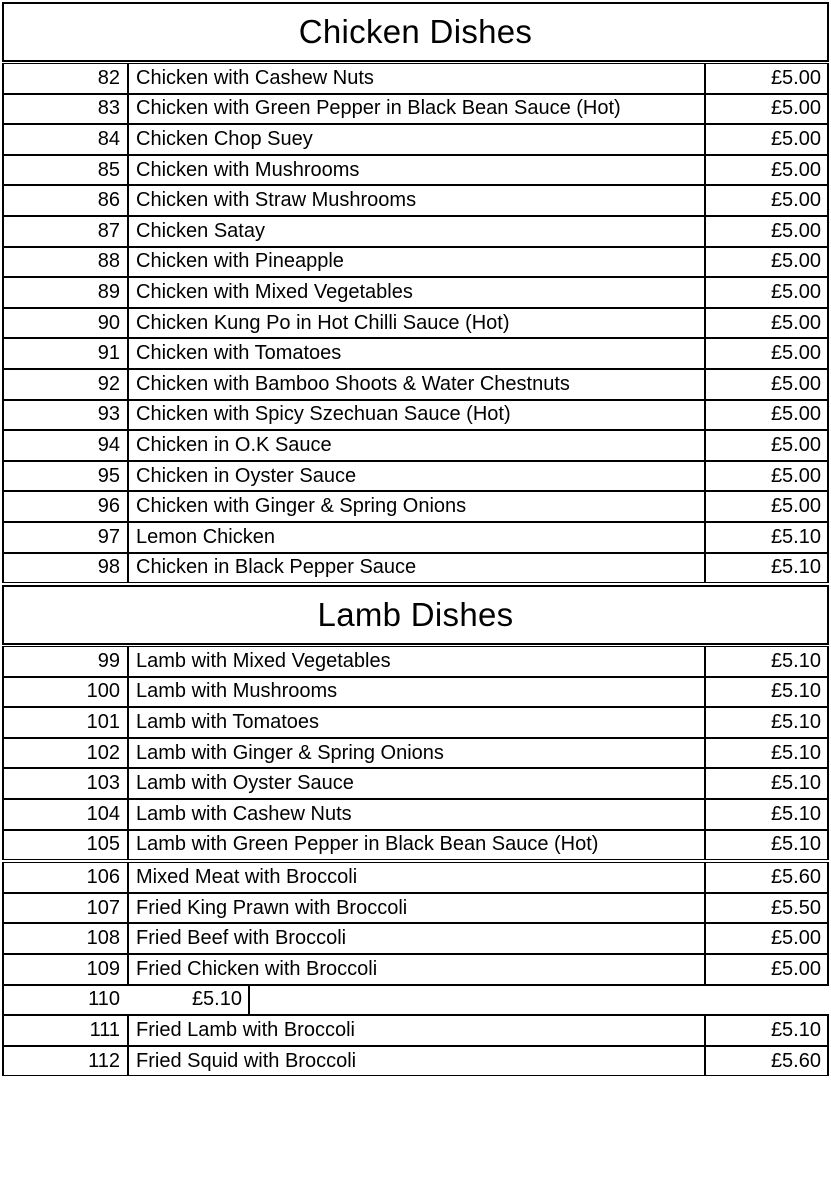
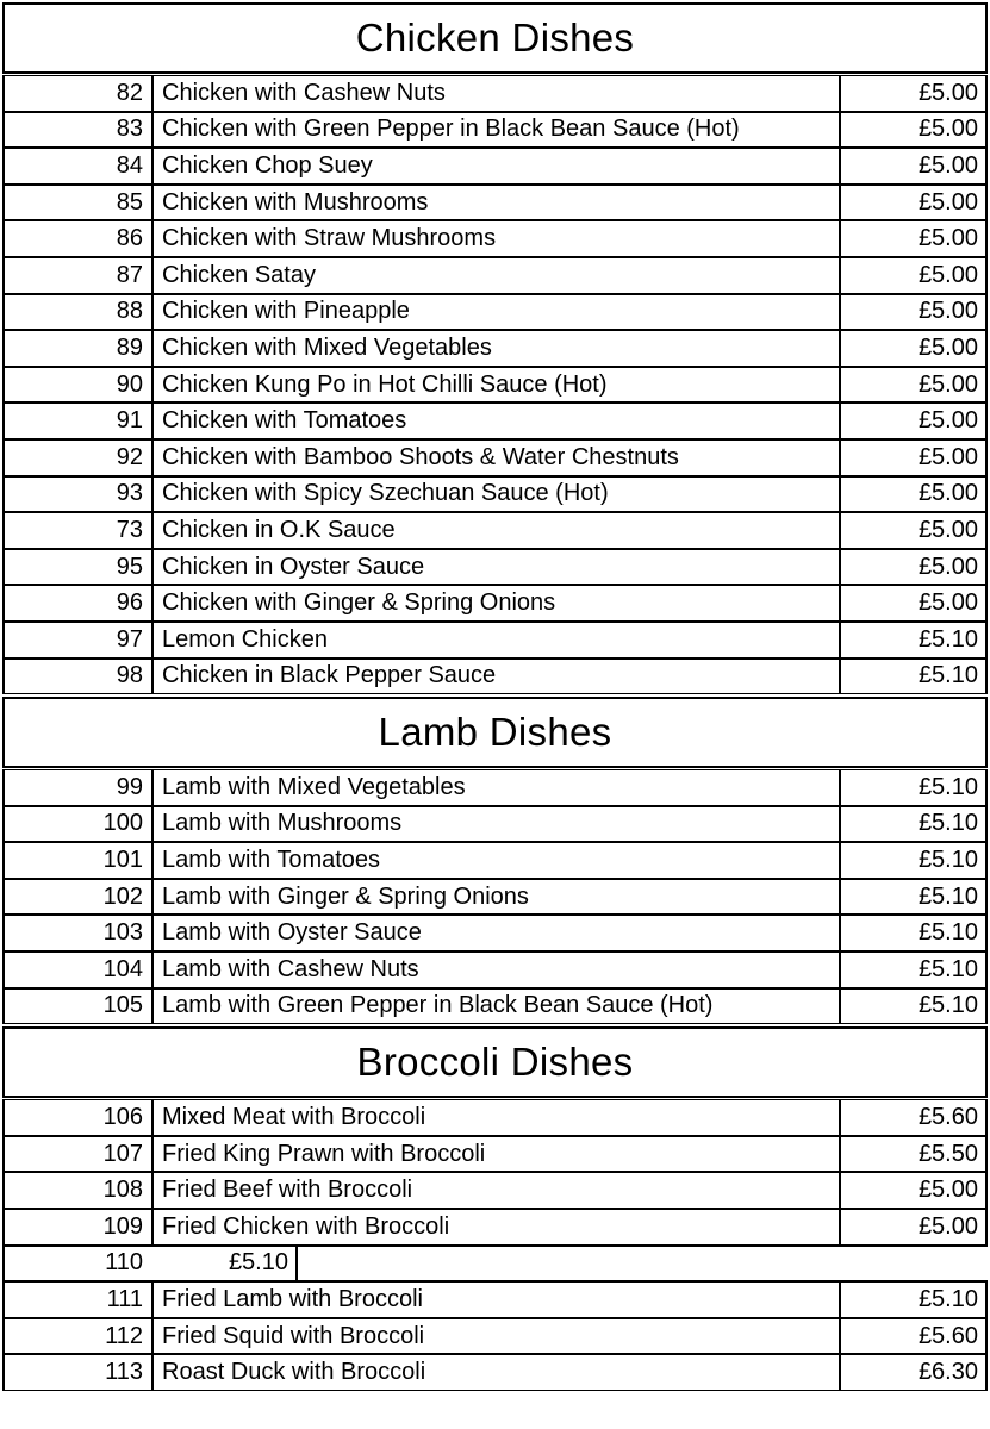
  Chicken Dishes
  82
  Chicken with Cashew Nuts
  £5.00
  83
  Chicken with Green Pepper in Black Bean Sauce (Hot)
  £5.00
  84
  Chicken Chop Suey
  £5.00
  85
  Chicken with Mushrooms
  £5.00
  86
  Chicken with Straw Mushrooms
  £5.00
  87
  Chicken Satay
  £5.00
  88
  Chicken with Pineapple
  £5.00
  89
  Chicken with Mixed Vegetables
  £5.00
  90
  Chicken Kung Po in Hot Chilli Sauce (Hot)
  £5.00
  91
  Chicken with Tomatoes
  £5.00
  92
  Chicken with Bamboo Shoots & Water Chestnuts
  £5.00
  93
  Chicken with Spicy Szechuan Sauce (Hot)
  £5.00
- 94
+ 73
  Chicken in O.K Sauce
  £5.00
  95
  Chicken in Oyster Sauce
  £5.00
  96
  Chicken with Ginger & Spring Onions
  £5.00
  97
  Lemon Chicken
  £5.10
  98
  Chicken in Black Pepper Sauce
  £5.10
  Lamb Dishes
  99
  Lamb with Mixed Vegetables
  £5.10
  100
  Lamb with Mushrooms
  £5.10
  101
  Lamb with Tomatoes
  £5.10
  102
  Lamb with Ginger & Spring Onions
  £5.10
  103
  Lamb with Oyster Sauce
  £5.10
  104
  Lamb with Cashew Nuts
  £5.10
  105
  Lamb with Green Pepper in Black Bean Sauce (Hot)
  £5.10
+ Broccoli Dishes
  106
  Mixed Meat with Broccoli
  £5.60
  107
  Fried King Prawn with Broccoli
  £5.50
  108
  Fried Beef with Broccoli
  £5.00
  109
  Fried Chicken with Broccoli
  £5.00
  110
  £5.10
  111
  Fried Lamb with Broccoli
  £5.10
  112
  Fried Squid with Broccoli
  £5.60
+ 113
+ Roast Duck with Broccoli
+ £6.30
